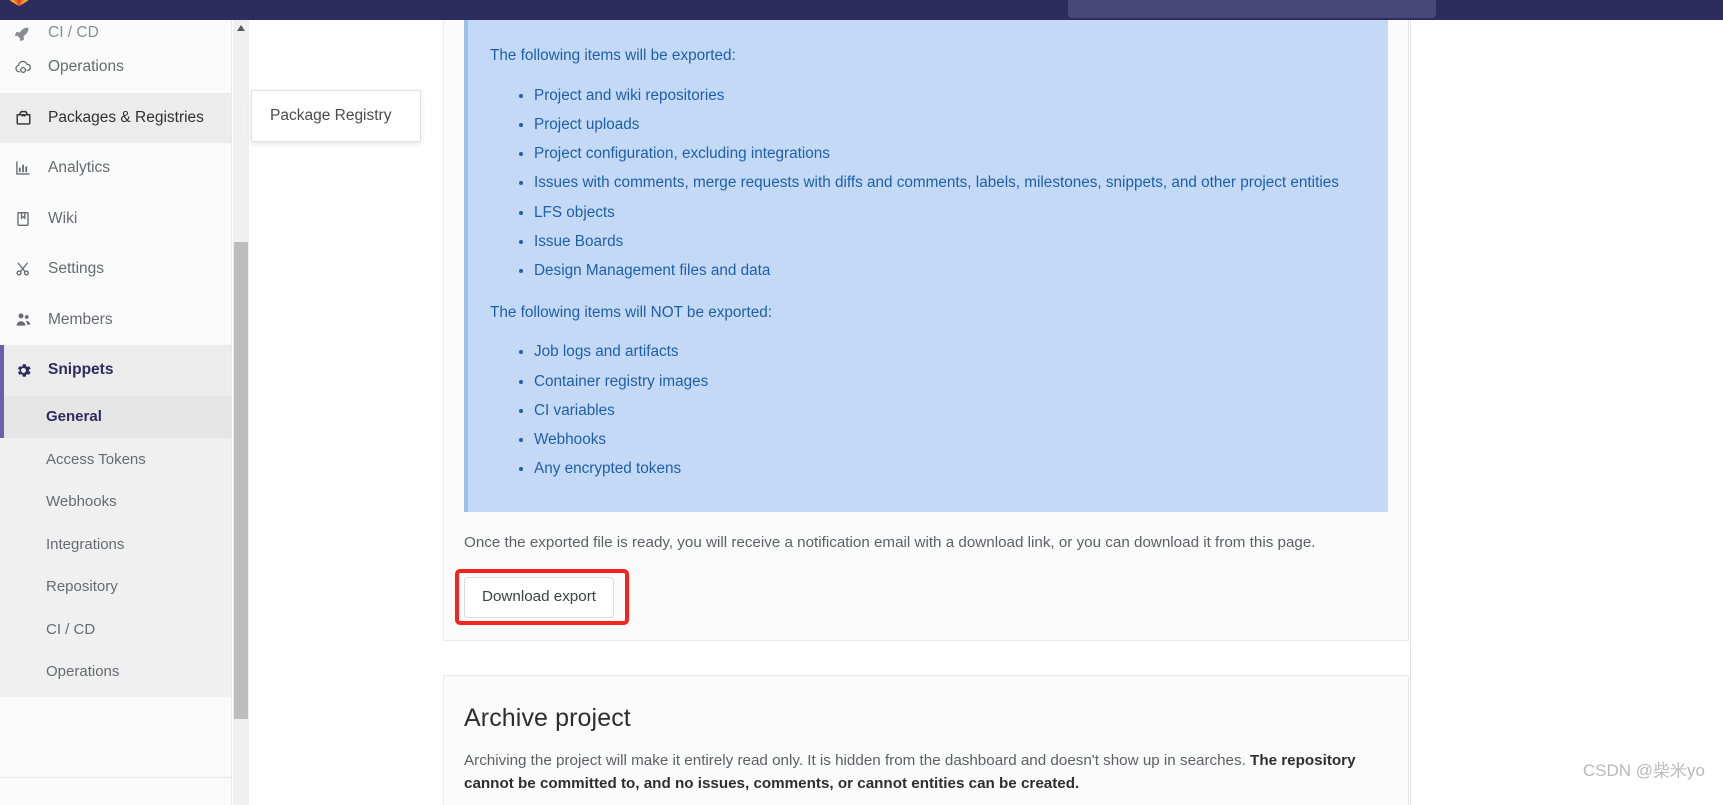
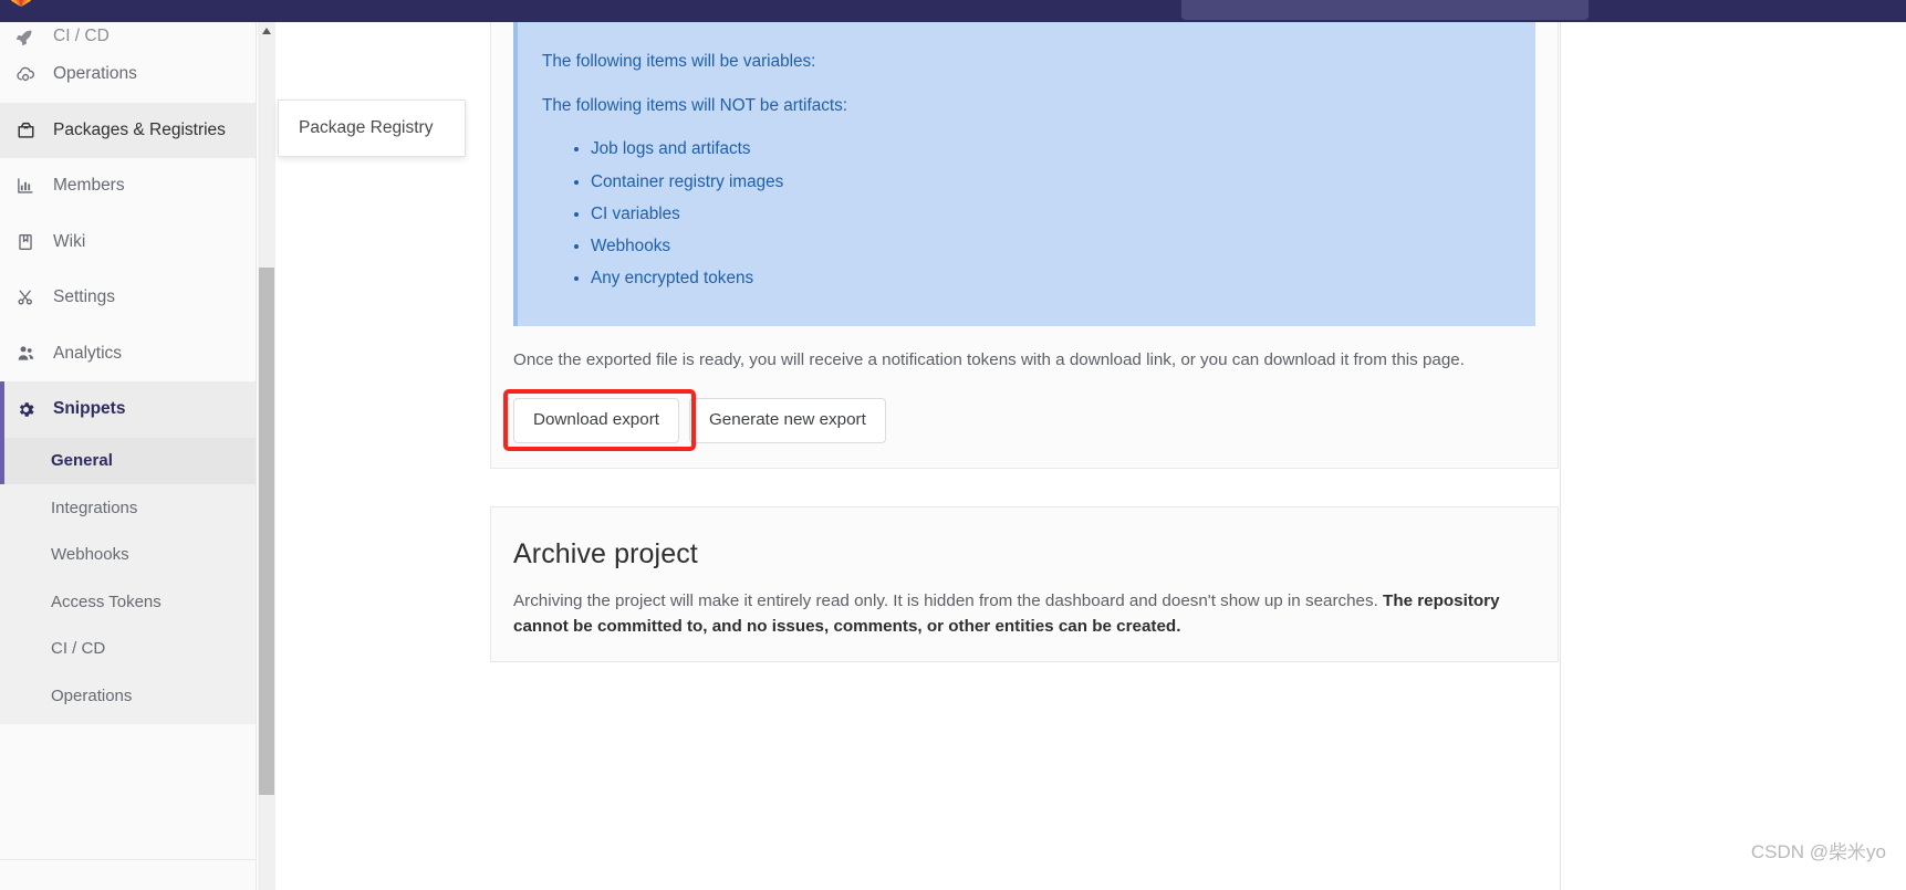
  CI / CD
  Operations
  Packages & Registries
- Analytics
+ Members
  Wiki
  Settings
- Members
+ Analytics
  Snippets
  General
- Access Tokens
+ Integrations
  Webhooks
- Integrations
+ Access Tokens
- Repository
  CI / CD
  Operations
  Package Registry
- The following items will be exported:
+ The following items will be variables:
- Project and wiki repositories
- Project uploads
- Project configuration, excluding integrations
- Issues with comments, merge requests with diffs and comments, labels, milestones, snippets, and other project entities
- LFS objects
- Issue Boards
- Design Management files and data
- The following items will NOT be exported:
+ The following items will NOT be artifacts:
  Job logs and artifacts
  Container registry images
  CI variables
  Webhooks
  Any encrypted tokens
- Once the exported file is ready, you will receive a notification email with a download link, or you can download it from this page.
+ Once the exported file is ready, you will receive a notification tokens with a download link, or you can download it from this page.
  Download export
+ Generate new export
  Archive project
- Archiving the project will make it entirely read only. It is hidden from the dashboard and doesn't show up in searches. The repository cannot be committed to, and no issues, comments, or cannot entities can be created.
+ Archiving the project will make it entirely read only. It is hidden from the dashboard and doesn't show up in searches. The repository cannot be committed to, and no issues, comments, or other entities can be created.
  CSDN @柴米yo
